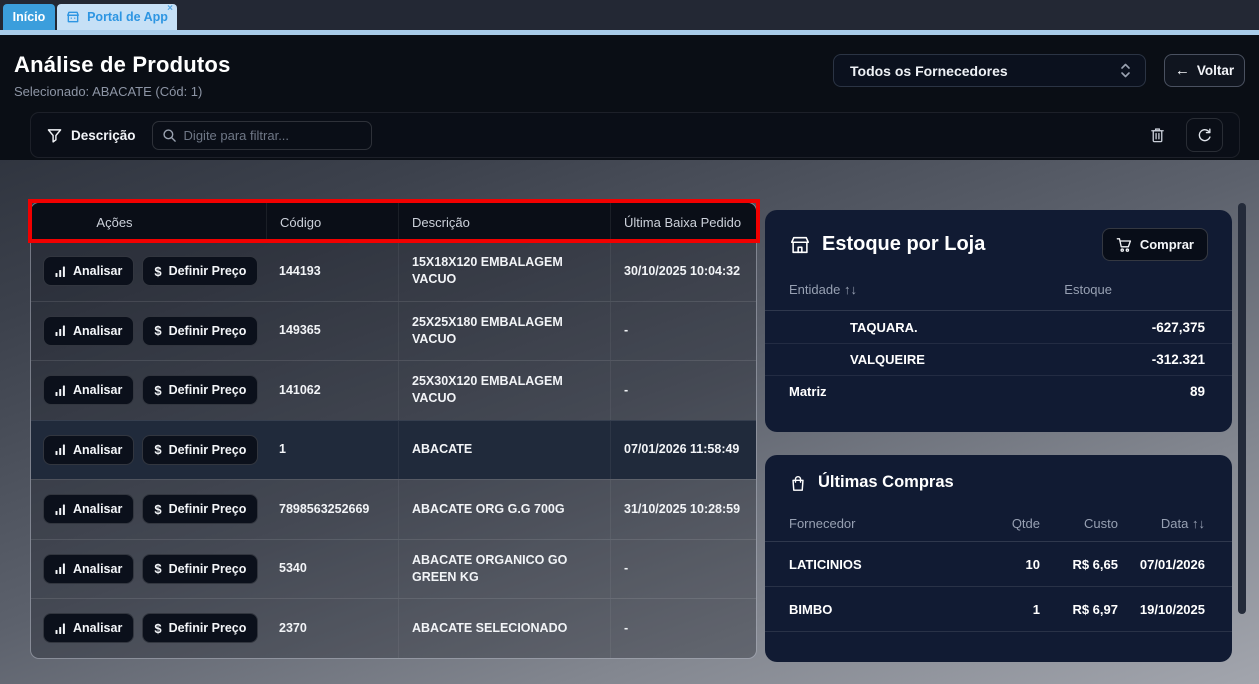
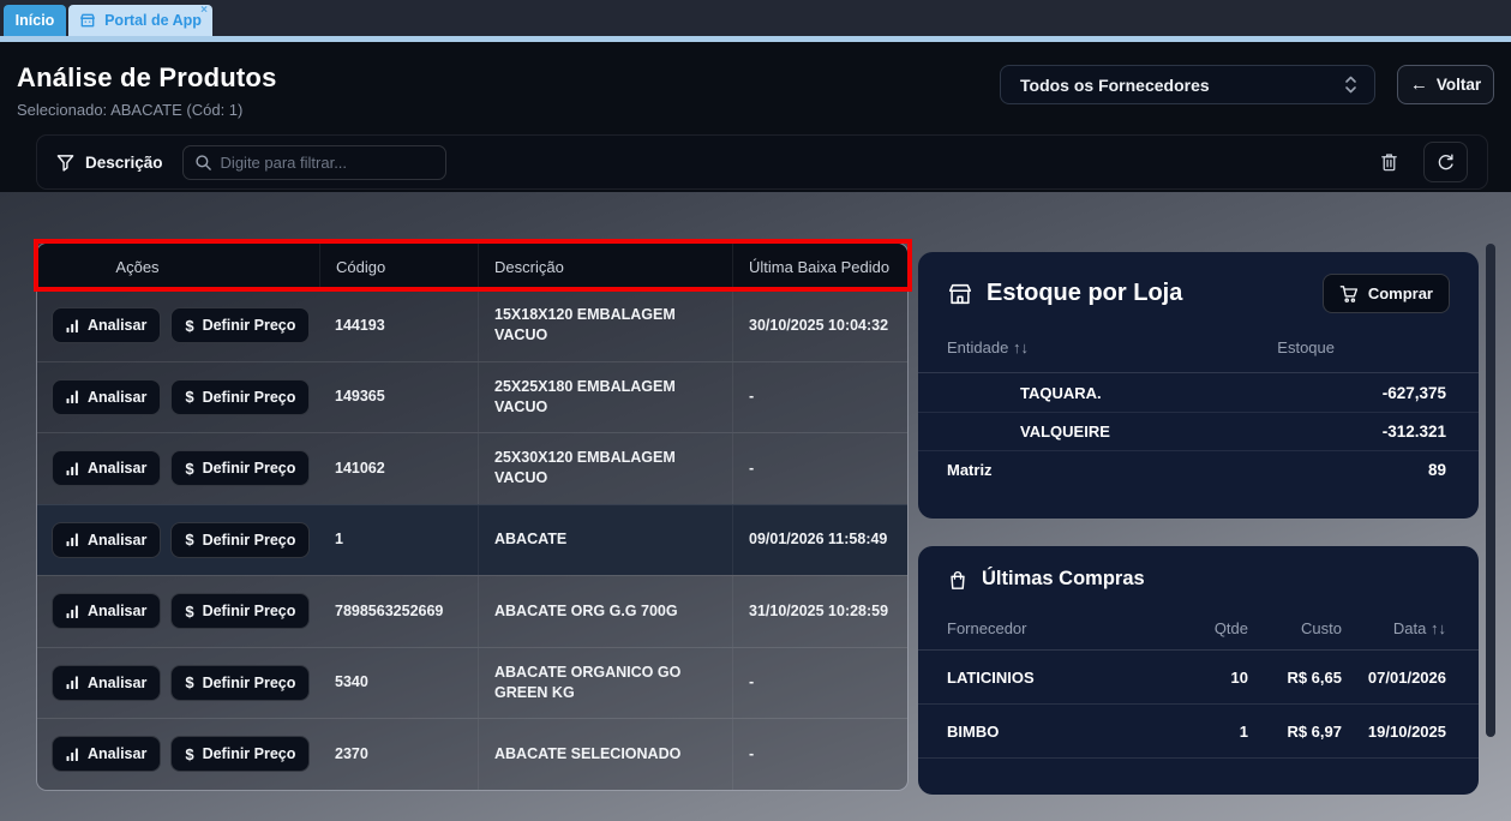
  Início
  Portal de App
  ×
  Análise de Produtos
  Selecionado: ABACATE (Cód: 1)
  Todos os Fornecedores
  ←
  Voltar
  Descrição
  Digite para filtrar...
  Ações
  Código
  Descrição
  Última Baixa Pedido
  Analisar
  $
  Definir Preço
  144193
  15X18X120 EMBALAGEM VACUO
  30/10/2025 10:04:32
  Analisar
  $
  Definir Preço
  149365
  25X25X180 EMBALAGEM VACUO
  -
  Analisar
  $
  Definir Preço
  141062
  25X30X120 EMBALAGEM VACUO
  -
  Analisar
  $
  Definir Preço
  1
  ABACATE
- 07/01/2026 11:58:49
+ 09/01/2026 11:58:49
  Analisar
  $
  Definir Preço
  7898563252669
  ABACATE ORG G.G 700G
  31/10/2025 10:28:59
  Analisar
  $
  Definir Preço
  5340
  ABACATE ORGANICO GO GREEN KG
  -
  Analisar
  $
  Definir Preço
  2370
  ABACATE SELECIONADO
  -
  Estoque por Loja
  Comprar
  Entidade ↑↓
  Estoque
  TAQUARA.
  -627,375
  VALQUEIRE
  -312.321
  Matriz
  89
  Últimas Compras
  Fornecedor
  Qtde
  Custo
  Data ↑↓
  LATICINIOS
  10
  R$ 6,65
  07/01/2026
  BIMBO
  1
  R$ 6,97
  19/10/2025
